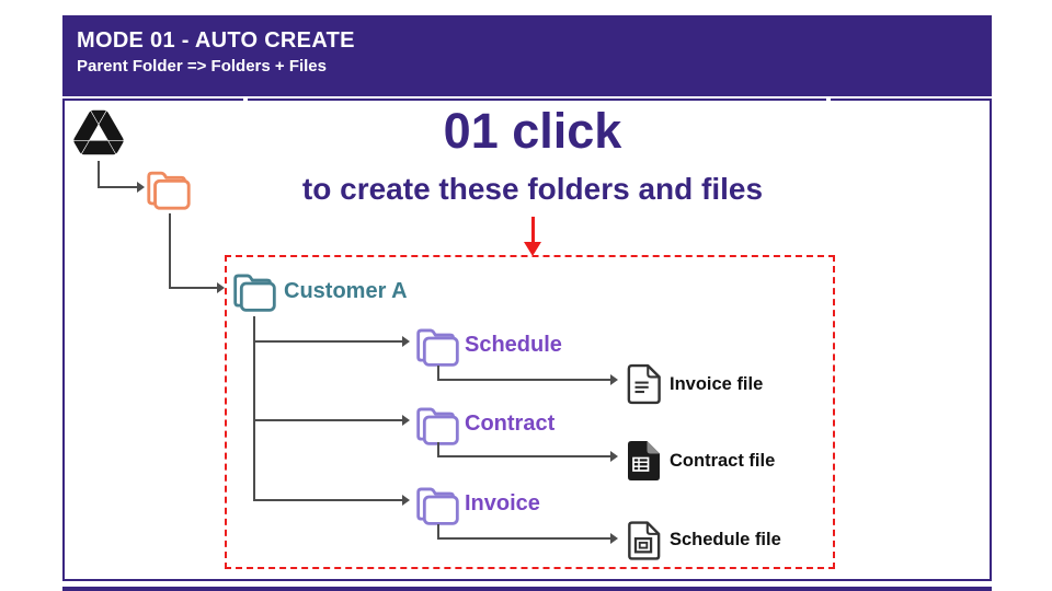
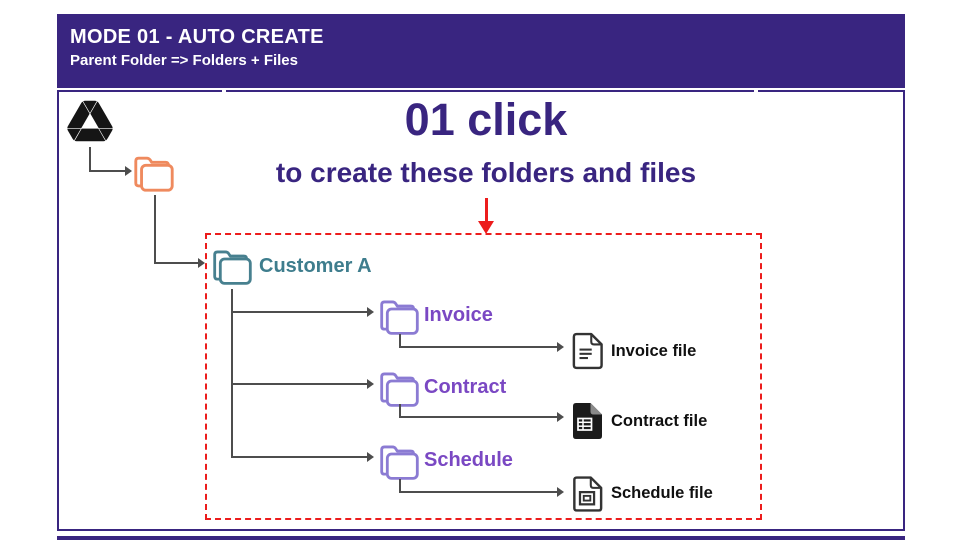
  MODE 01 - AUTO CREATE
  Parent Folder => Folders + Files
  01 click
  to create these folders and files
  Customer A
- Schedule
+ Invoice
  Contract
- Invoice
+ Schedule
  Invoice file
  Contract file
  Schedule file
